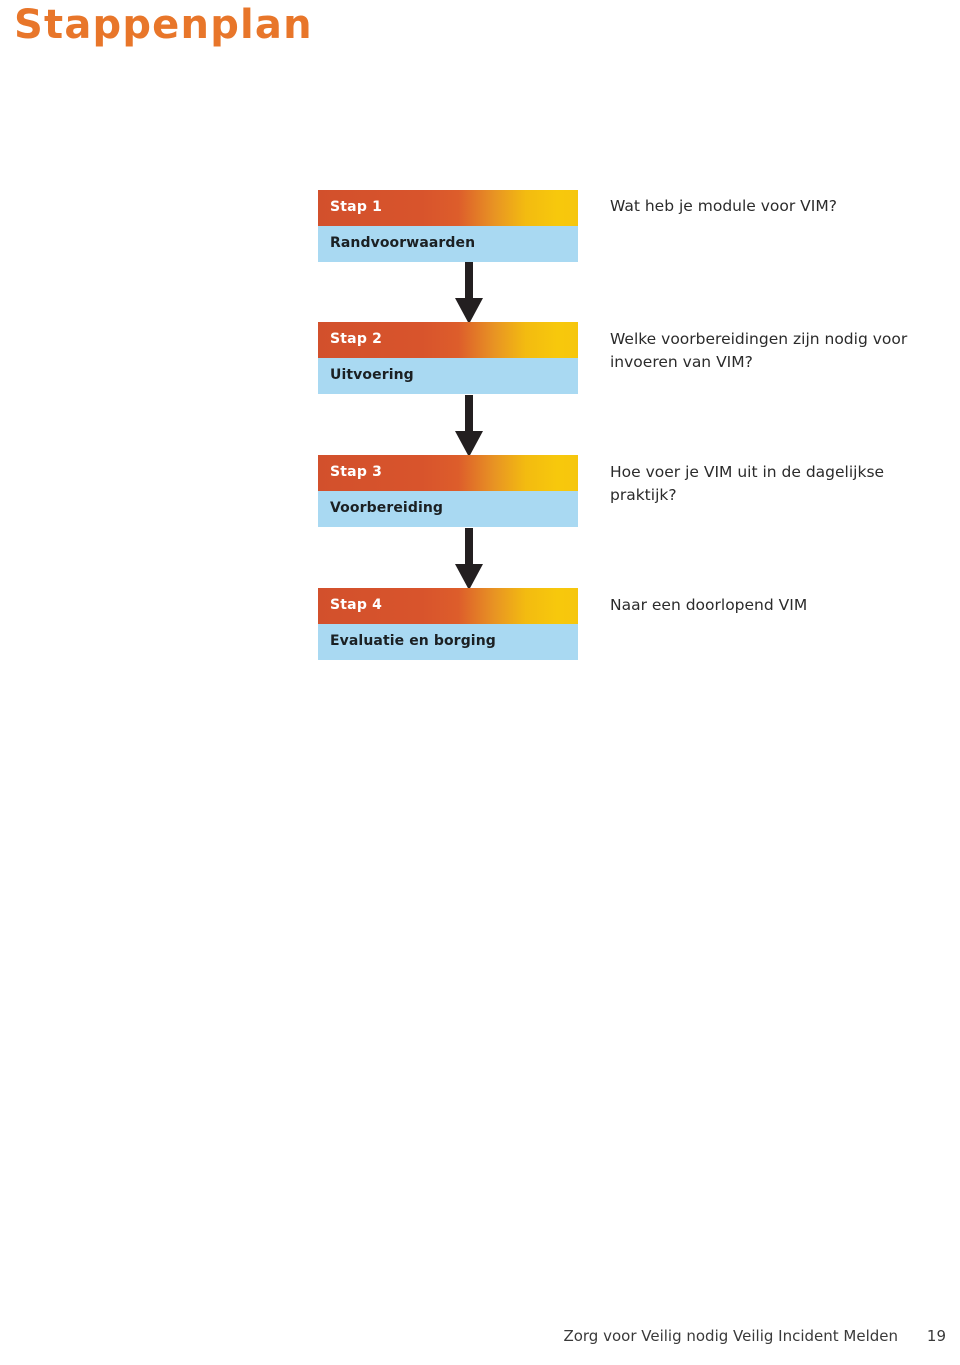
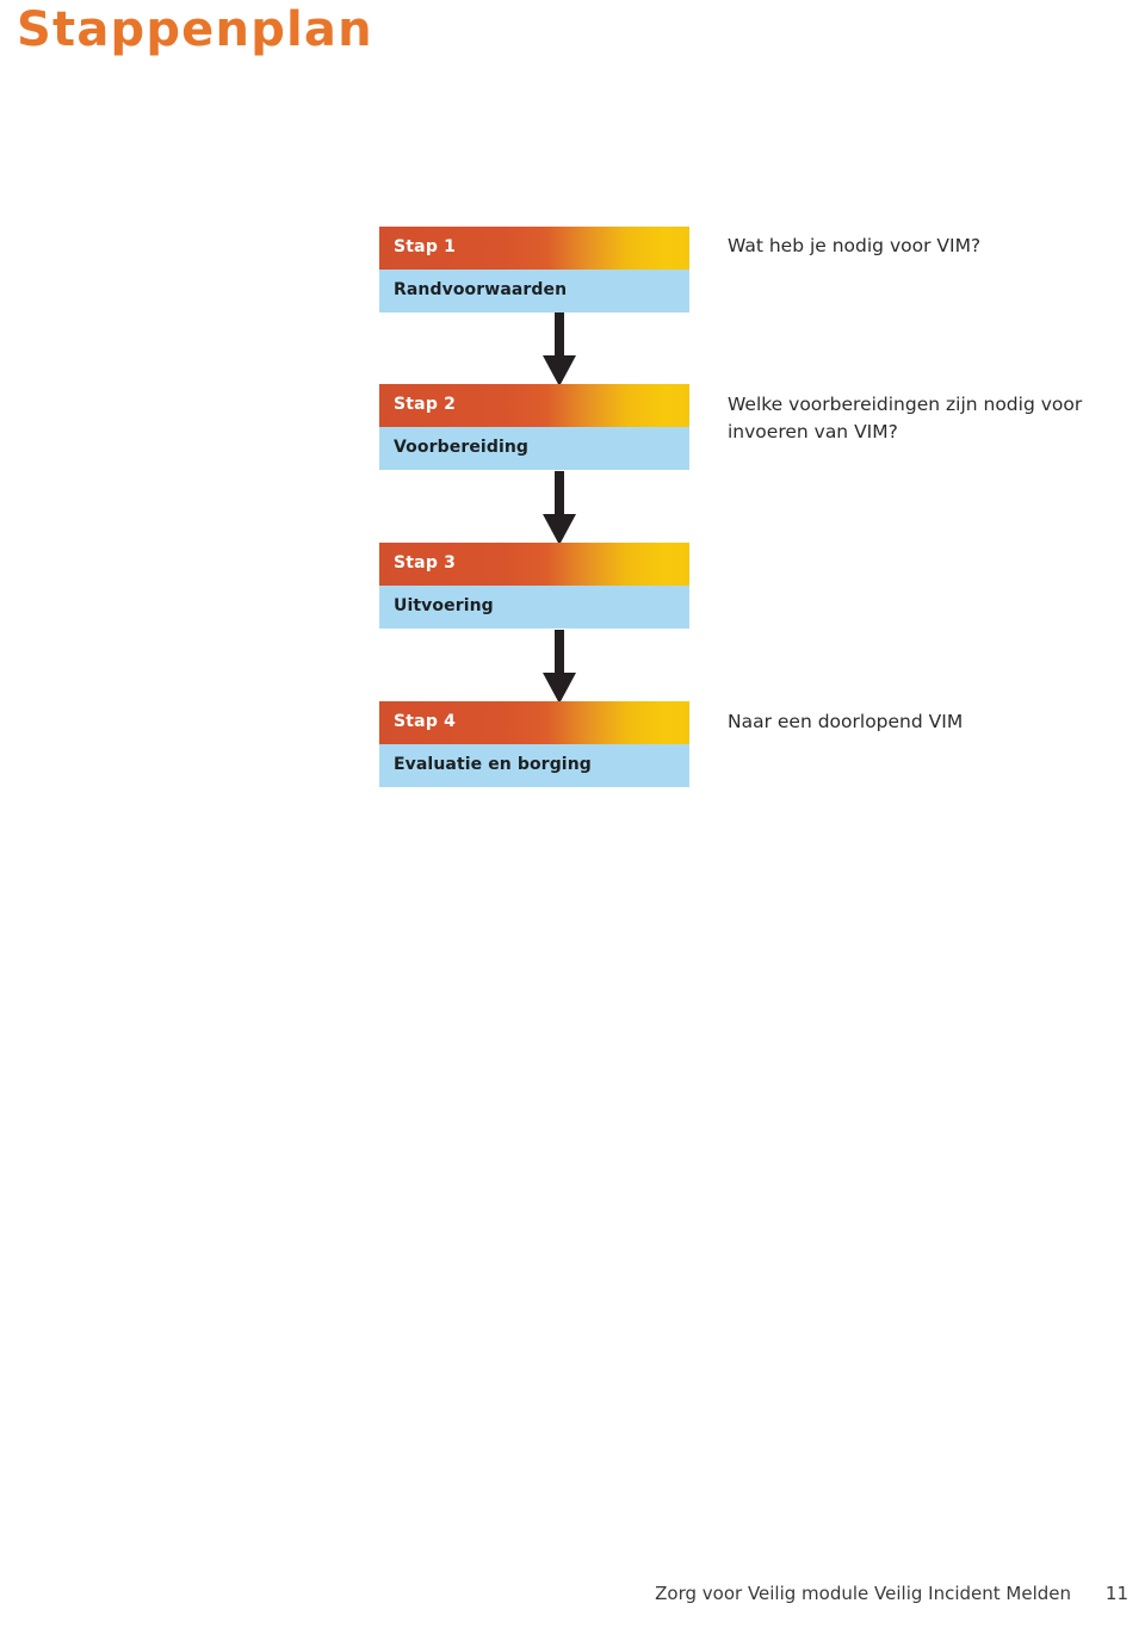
  Stappenplan
  Stap 1
  Randvoorwaarden
- Wat heb je module voor VIM?
+ Wat heb je nodig voor VIM?
  Stap 2
- Uitvoering
+ Voorbereiding
  Welke voorbereidingen zijn nodig voor invoeren van VIM?
  Stap 3
- Voorbereiding
+ Uitvoering
- Hoe voer je VIM uit in de dagelijkse praktijk?
  Stap 4
  Evaluatie en borging
  Naar een doorlopend VIM
- Zorg voor Veilig nodig Veilig Incident Melden
+ Zorg voor Veilig module Veilig Incident Melden
- 19
+ 11
